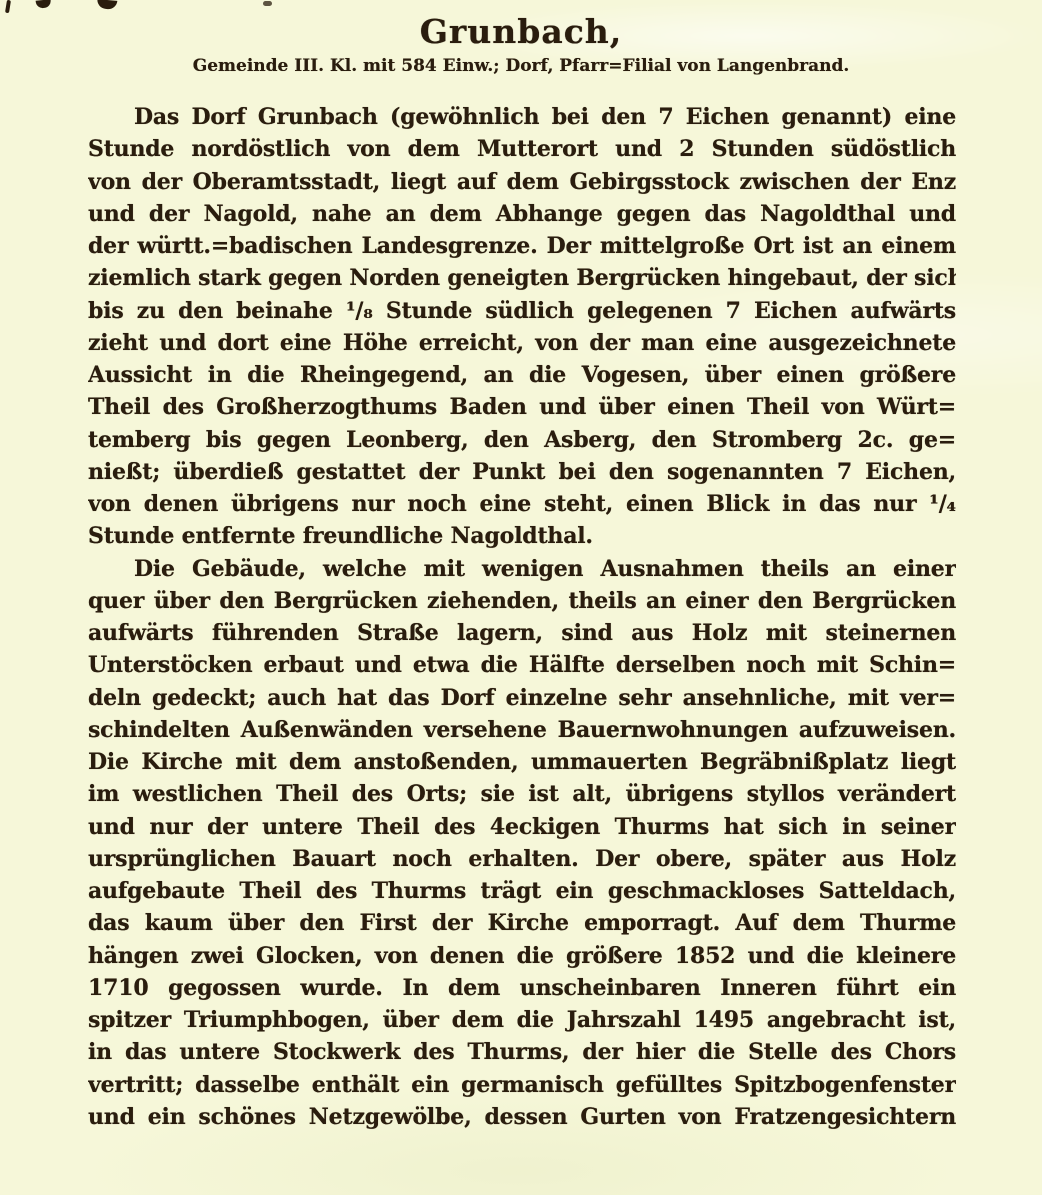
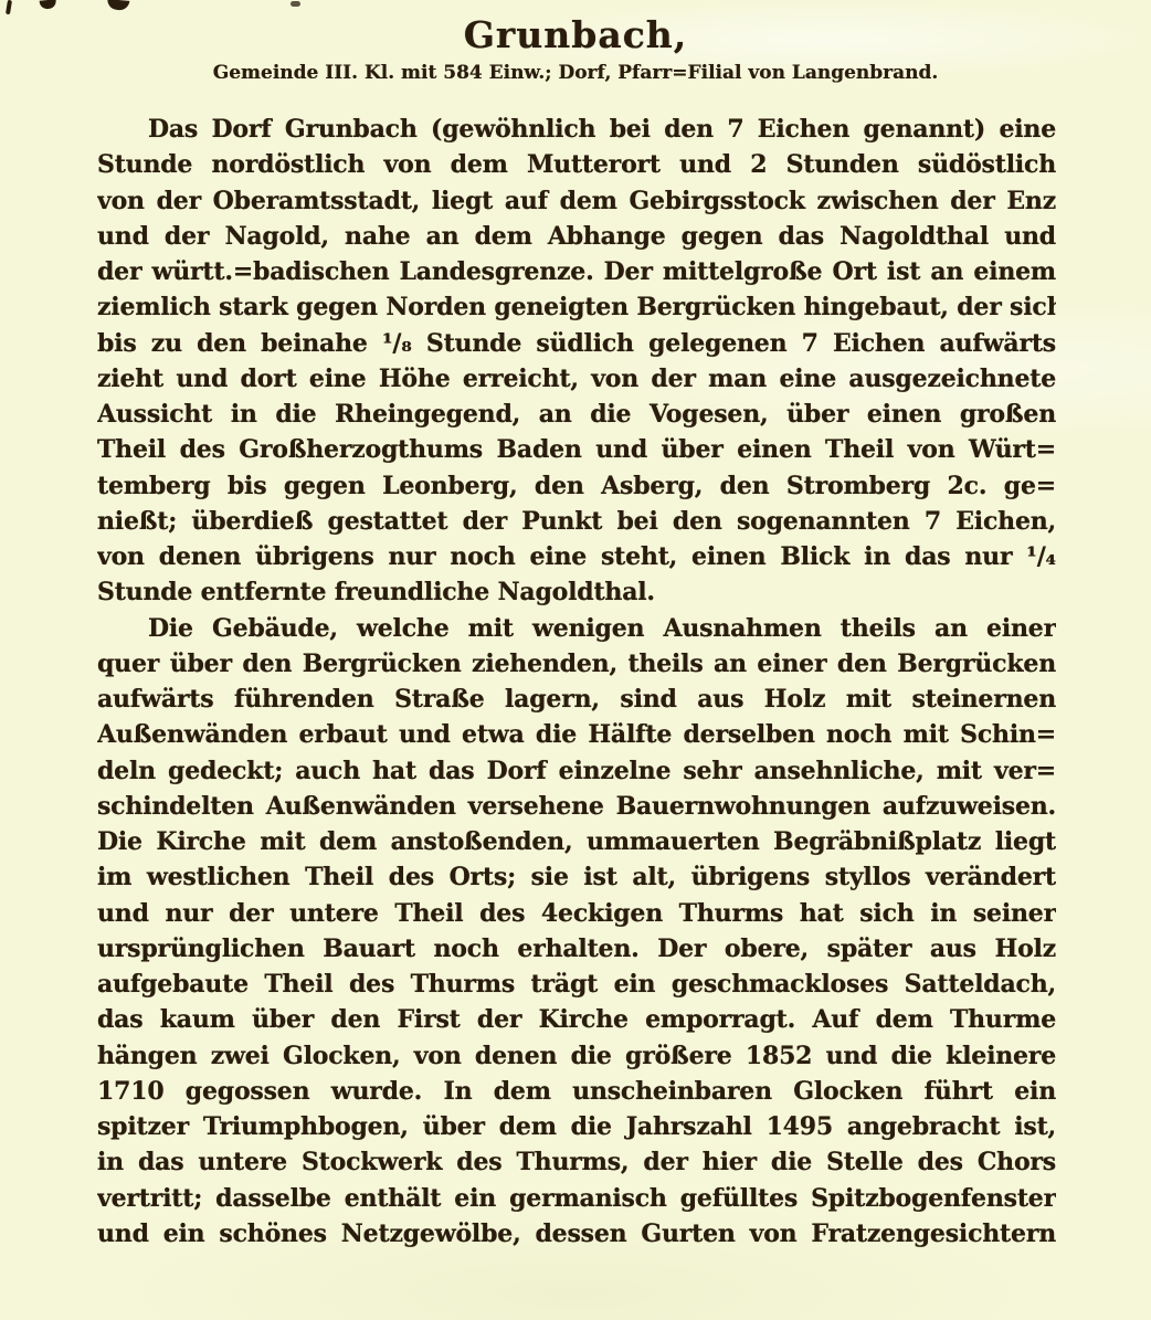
  Grunbach,
  Gemeinde III. Kl. mit 584 Einw.; Dorf, Pfarr=Filial von Langenbrand.
  Das Dorf Grunbach (gewöhnlich bei den 7 Eichen genannt) eine
  Stunde nordöstlich von dem Mutterort und 2 Stunden südöstlich
  von der Oberamtsstadt, liegt auf dem Gebirgsstock zwischen der Enz
  und der Nagold, nahe an dem Abhange gegen das Nagoldthal und
  der württ.=badischen Landesgrenze. Der mittelgroße Ort ist an einem
  ziemlich stark gegen Norden geneigten Bergrücken hingebaut, der sich
  bis zu den beinahe ¹/₈ Stunde südlich gelegenen 7 Eichen aufwärts
  zieht und dort eine Höhe erreicht, von der man eine ausgezeichnete
- Aussicht in die Rheingegend, an die Vogesen, über einen größere
+ Aussicht in die Rheingegend, an die Vogesen, über einen großen
  Theil des Großherzogthums Baden und über einen Theil von Würt=
  temberg bis gegen Leonberg, den Asberg, den Stromberg 2c. ge=
  nießt; überdieß gestattet der Punkt bei den sogenannten 7 Eichen,
  von denen übrigens nur noch eine steht, einen Blick in das nur ¹/₄
  Stunde entfernte freundliche Nagoldthal.
  Die Gebäude, welche mit wenigen Ausnahmen theils an einer
  quer über den Bergrücken ziehenden, theils an einer den Bergrücken
  aufwärts führenden Straße lagern, sind aus Holz mit steinernen
- Unterstöcken erbaut und etwa die Hälfte derselben noch mit Schin=
+ Außenwänden erbaut und etwa die Hälfte derselben noch mit Schin=
  deln gedeckt; auch hat das Dorf einzelne sehr ansehnliche, mit ver=
  schindelten Außenwänden versehene Bauernwohnungen aufzuweisen.
  Die Kirche mit dem anstoßenden, ummauerten Begräbnißplatz liegt
  im westlichen Theil des Orts; sie ist alt, übrigens styllos verändert
  und nur der untere Theil des 4eckigen Thurms hat sich in seiner
  ursprünglichen Bauart noch erhalten. Der obere, später aus Holz
  aufgebaute Theil des Thurms trägt ein geschmackloses Satteldach,
  das kaum über den First der Kirche emporragt. Auf dem Thurme
  hängen zwei Glocken, von denen die größere 1852 und die kleinere
- 1710 gegossen wurde. In dem unscheinbaren Inneren führt ein
+ 1710 gegossen wurde. In dem unscheinbaren Glocken führt ein
  spitzer Triumphbogen, über dem die Jahrszahl 1495 angebracht ist,
  in das untere Stockwerk des Thurms, der hier die Stelle des Chors
  vertritt; dasselbe enthält ein germanisch gefülltes Spitzbogenfenster
  und ein schönes Netzgewölbe, dessen Gurten von Fratzengesichtern
